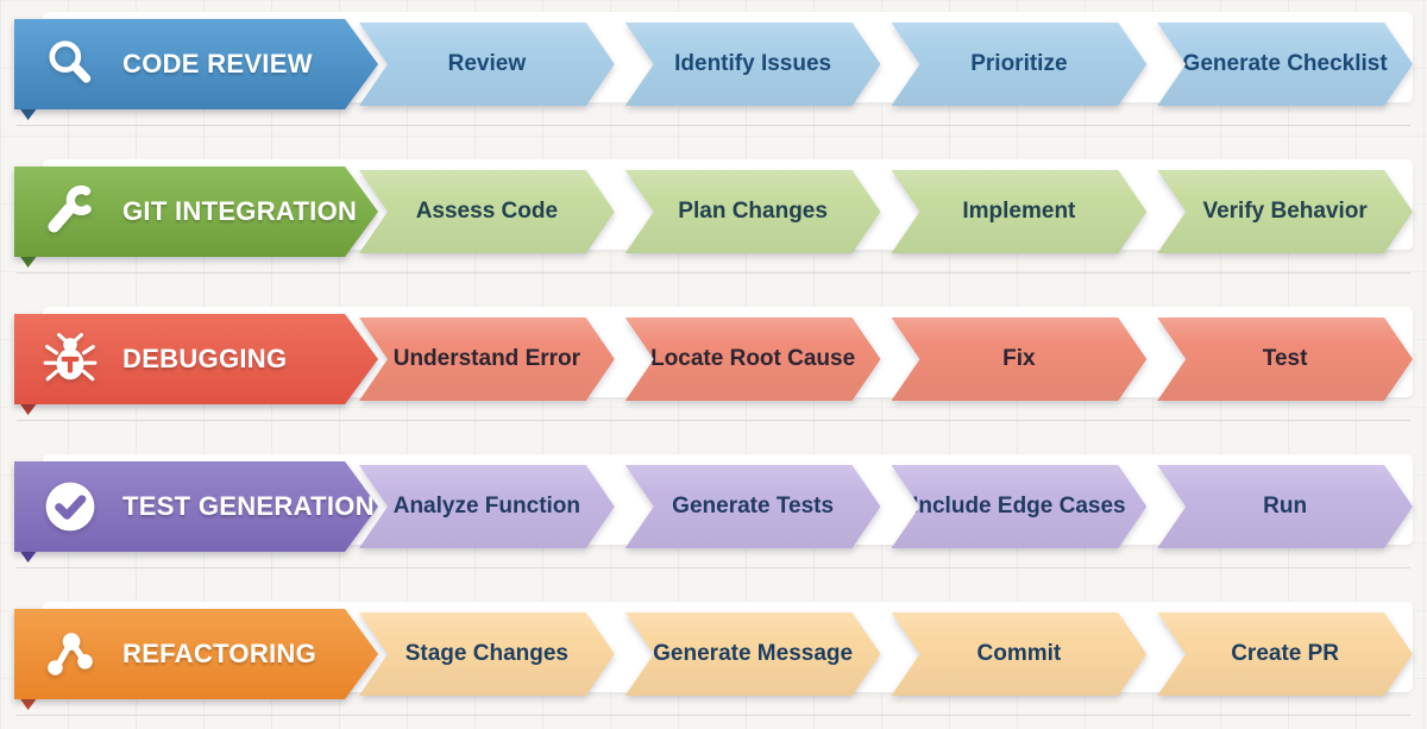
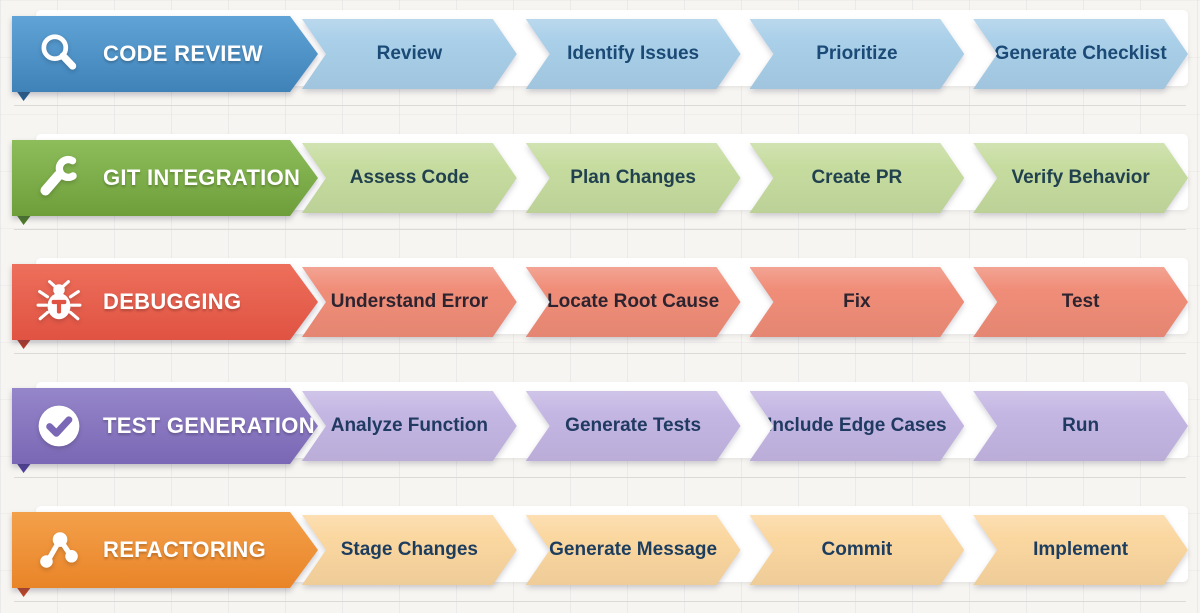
  CODE REVIEW
  Review
  Identify Issues
  Prioritize
  Generate Checklist
  GIT INTEGRATION
  Assess Code
  Plan Changes
- Implement
+ Create PR
  Verify Behavior
  DEBUGGING
  Understand Error
  Locate Root Cause
  Fix
  Test
  TEST GENERATION
  Analyze Function
  Generate Tests
  nclude Edge Cases
  Run
  REFACTORING
  Stage Changes
  Generate Message
  Commit
- Create PR
+ Implement
